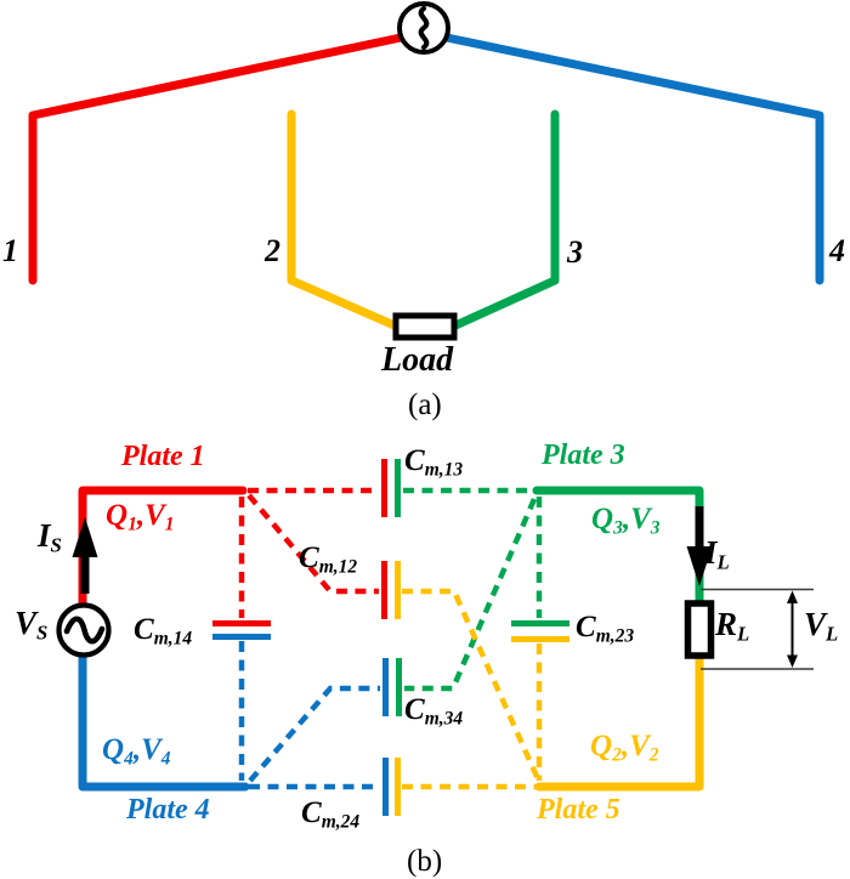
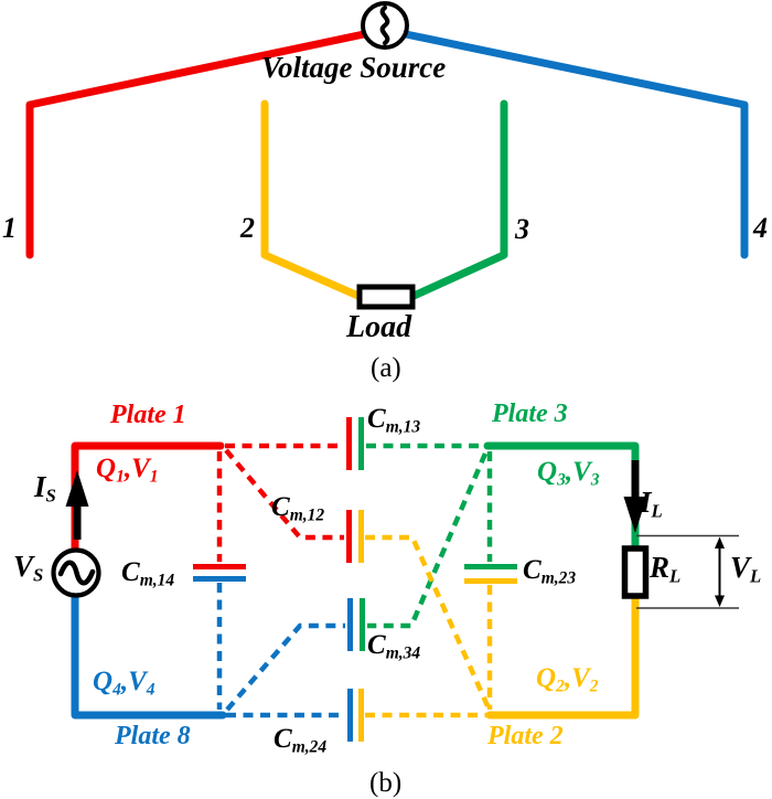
+ Voltage Source
  1
  2
  3
  4
  Load
  (a)
  Plate 1
  Plate 3
- Plate 4
+ Plate 8
- Plate 5
+ Plate 2
  Q1,V1
  Q3,V3
  Q4,V4
  Q2,V2
  IS
  IL
  VS
  VL
  RL
  Cm,13
  Cm,12
  Cm,14
  Cm,23
  Cm,34
  Cm,24
  (b)
